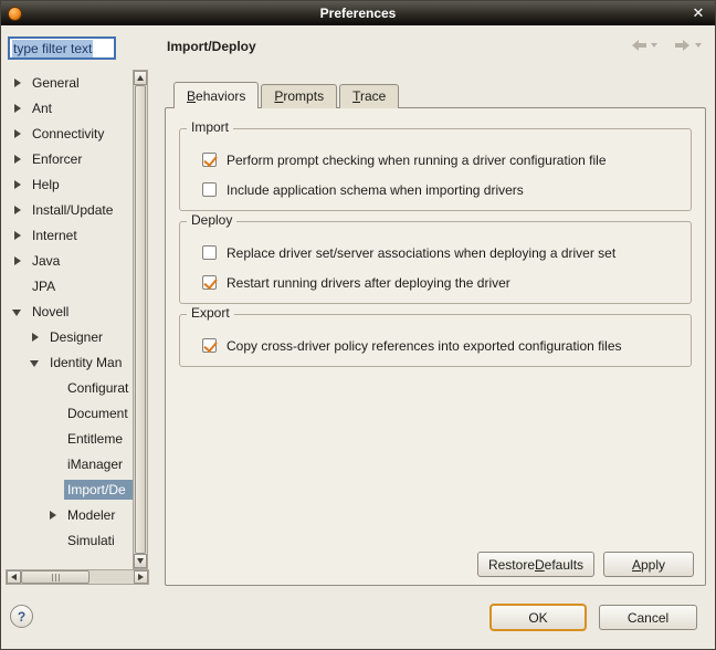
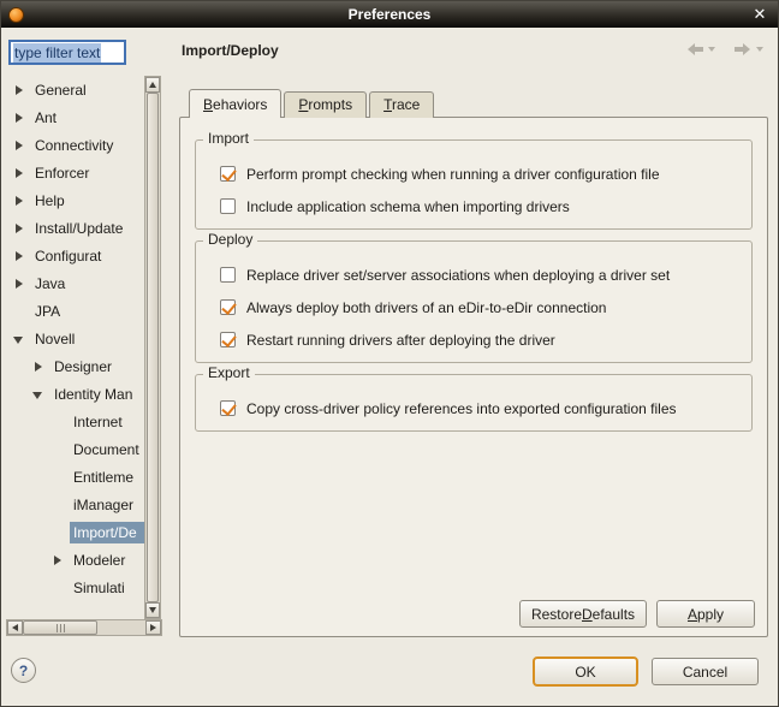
  Preferences
  ✕
  type filter text
  General
  Ant
  Connectivity
  Enforcer
  Help
  Install/Update
- Internet
+ Configurat
  Java
  JPA
  Novell
  Designer
  Identity Man
- Configurat
+ Internet
  Document
  Entitleme
  iManager
  Import/De
  Modeler
  Simulati
  Import/Deploy
  Behaviors
  Prompts
  Trace
  Import
  Perform prompt checking when running a driver configuration file
  Include application schema when importing drivers
  Deploy
  Replace driver set/server associations when deploying a driver set
+ Always deploy both drivers of an eDir-to-eDir connection
  Restart running drivers after deploying the driver
  Export
  Copy cross-driver policy references into exported configuration files
  Restore
  D
  efaults
  Apply
  ?
  OK
  Cancel
